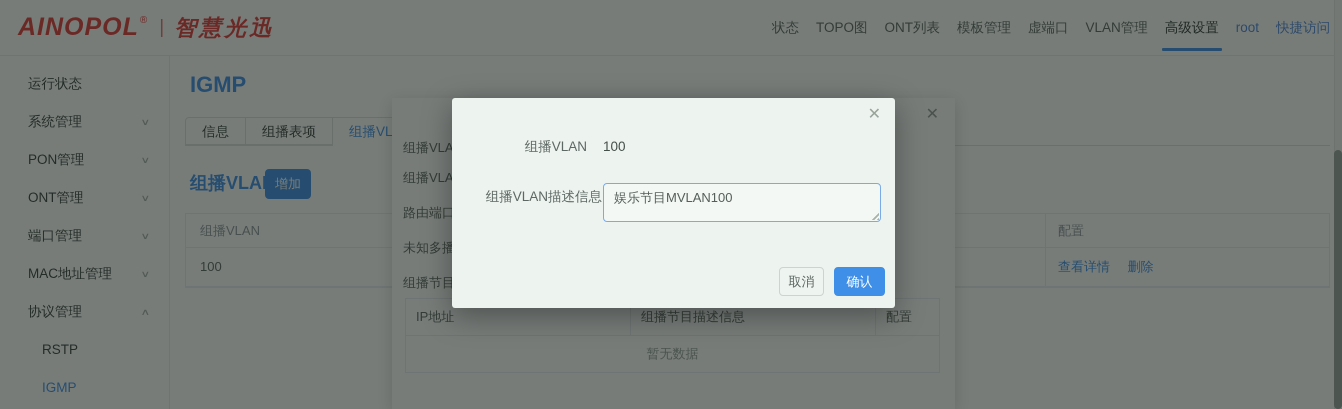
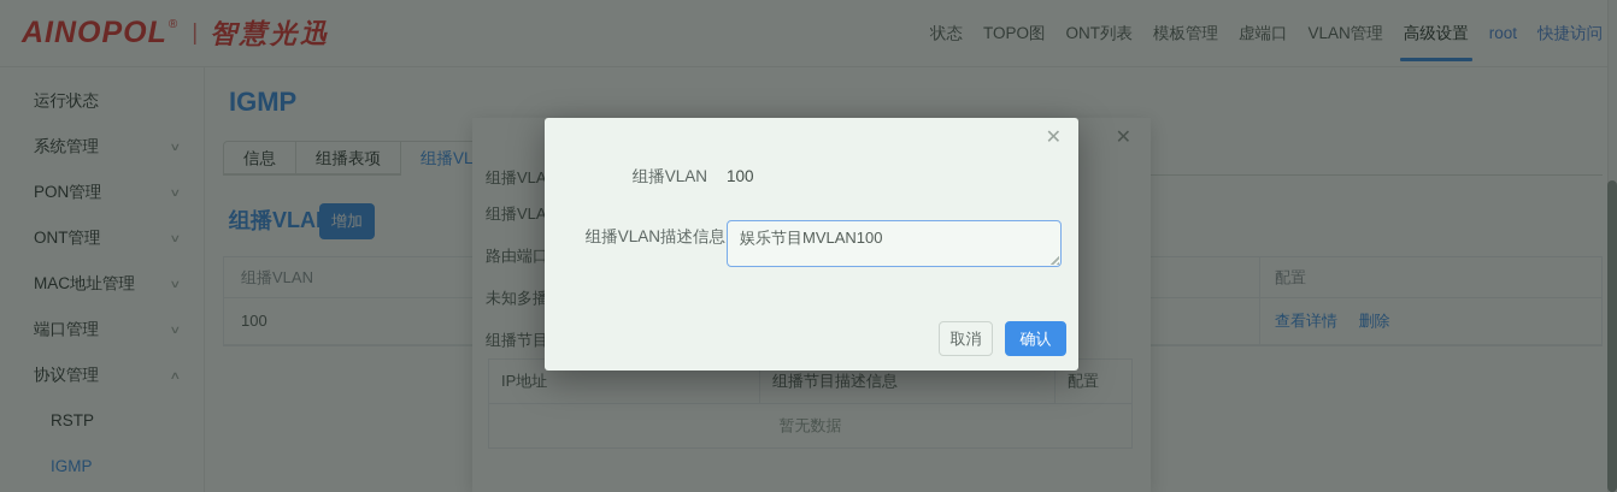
  AINOPOL
  ®
  |
  智慧光迅
  状态
  TOPO图
  ONT列表
  模板管理
  虚端口
  VLAN管理
  高级设置
  root
  快捷访问
  运行状态
  系统管理
  ∨
  PON管理
  ∨
  ONT管理
  ∨
- 端口管理
+ MAC地址管理
  ∨
- MAC地址管理
+ 端口管理
  ∨
  协议管理
  ∧
  RSTP
  IGMP
  IGMP
  信息
  组播表项
  组播VLA
  增加
  组播VLAN
  配置
  100
  查看详情 删除
  ✕
  组播VLA
  组播VLA
  路由端口
  未知多播
  组播节目
  IP地址
  组播节目描述信息
  配置
  暂无数据
  ✕
  组播VLAN
  100
  组播VLAN描述信息
  娱乐节目MVLAN100
  取消
  确认
